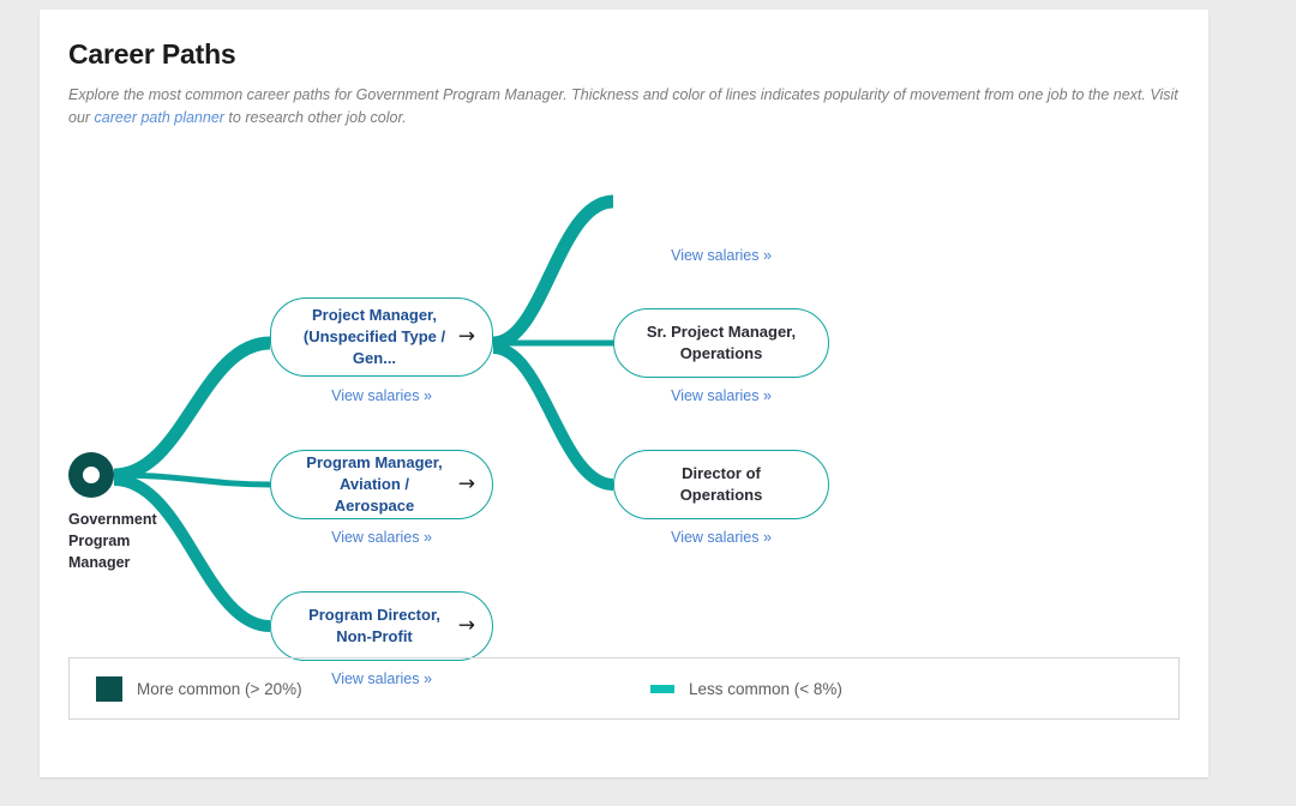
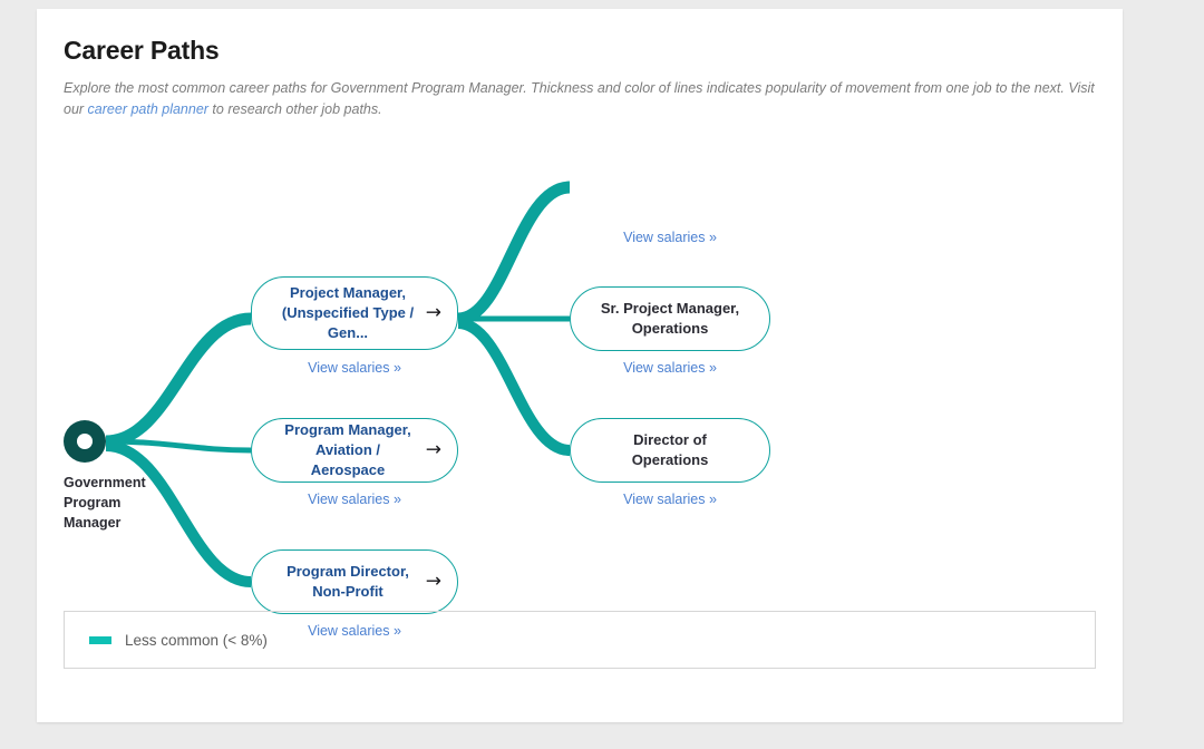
  Career Paths
- Explore the most common career paths for Government Program Manager. Thickness and color of lines indicates popularity of movement from one job to the next. Visit our career path planner to research other job color.
+ Explore the most common career paths for Government Program Manager. Thickness and color of lines indicates popularity of movement from one job to the next. Visit our career path planner to research other job paths.
  Government
  Program
  Manager
  Project Manager,
  (Unspecified Type /
  Gen...
  →
  View salaries »
  Program Manager,
  Aviation /
  Aerospace
  →
  View salaries »
  Program Director,
  Non-Profit
  →
  View salaries »
  View salaries »
  Sr. Project Manager,
  Operations
  View salaries »
  Director of
  Operations
  View salaries »
- More common (> 20%)
  Less common (< 8%)
